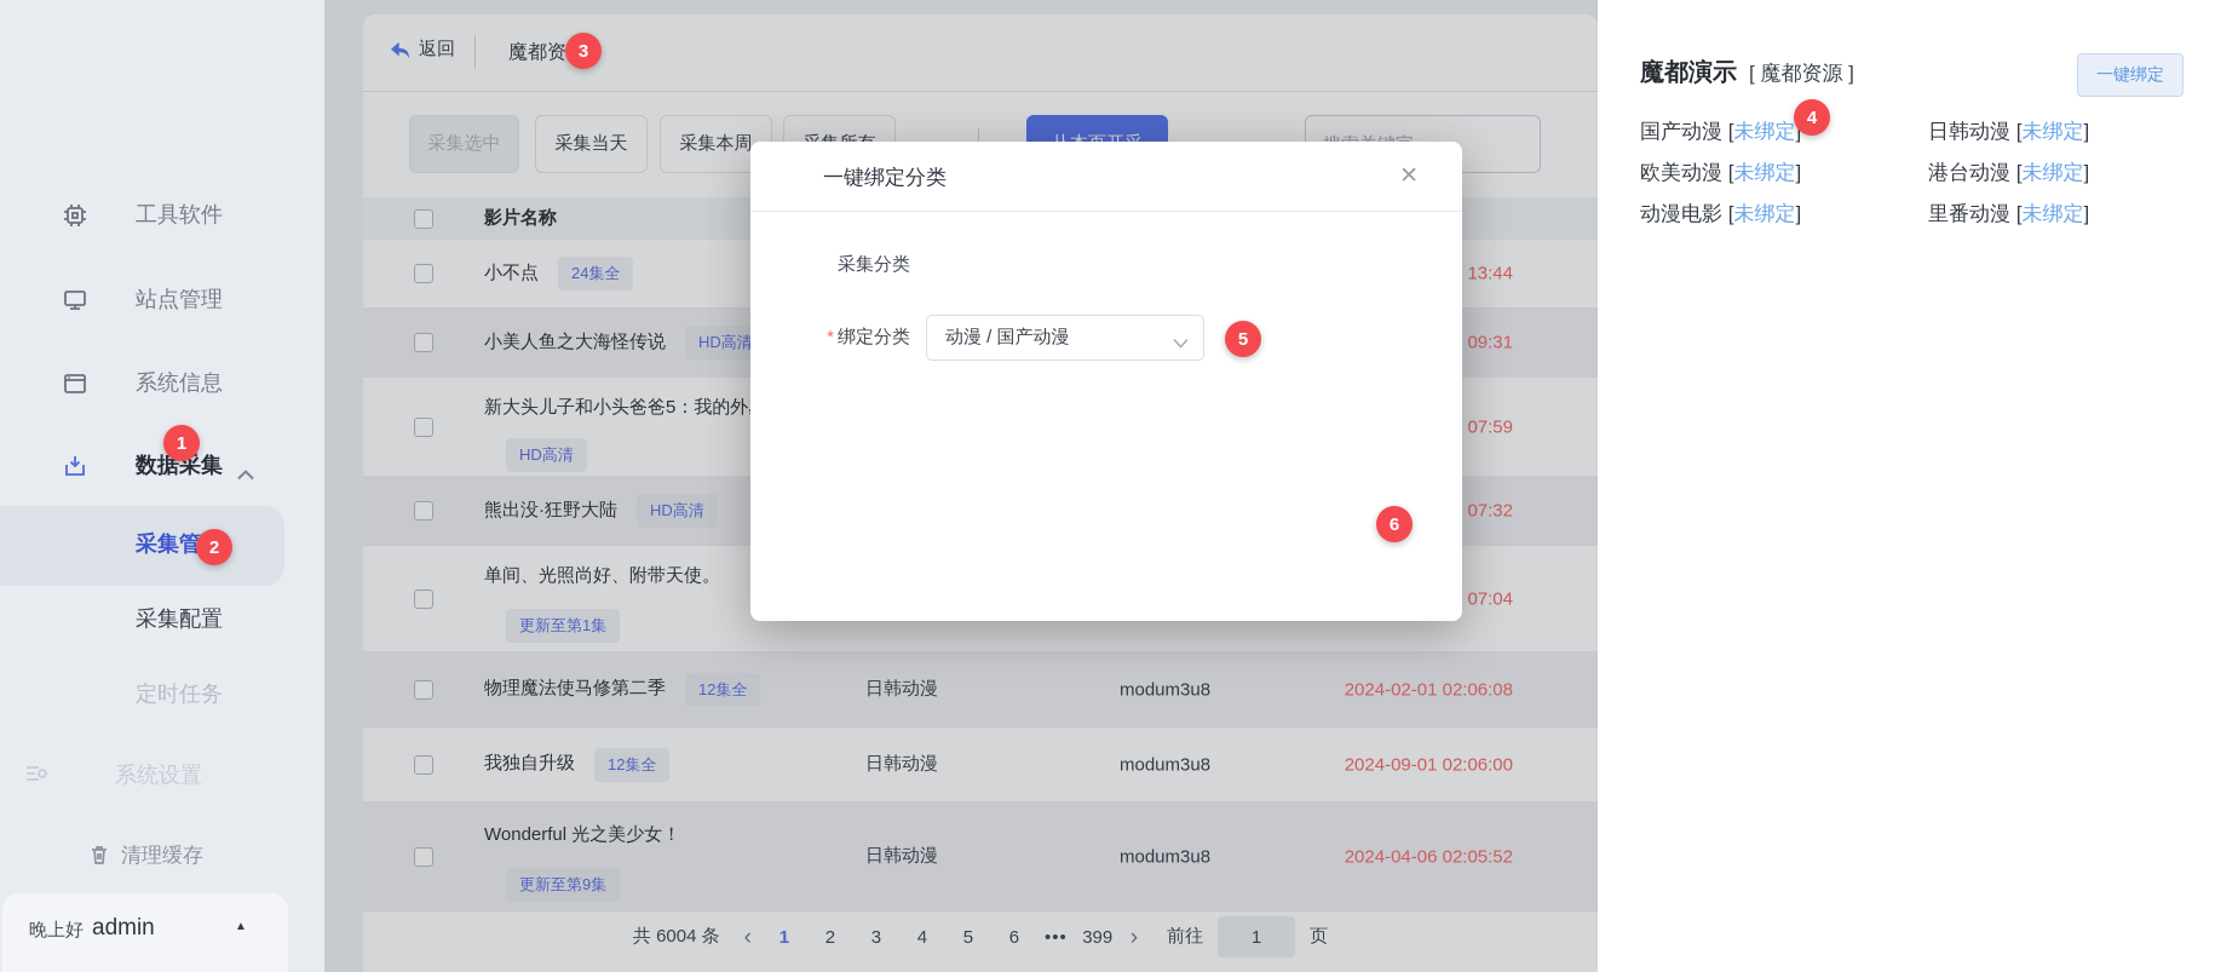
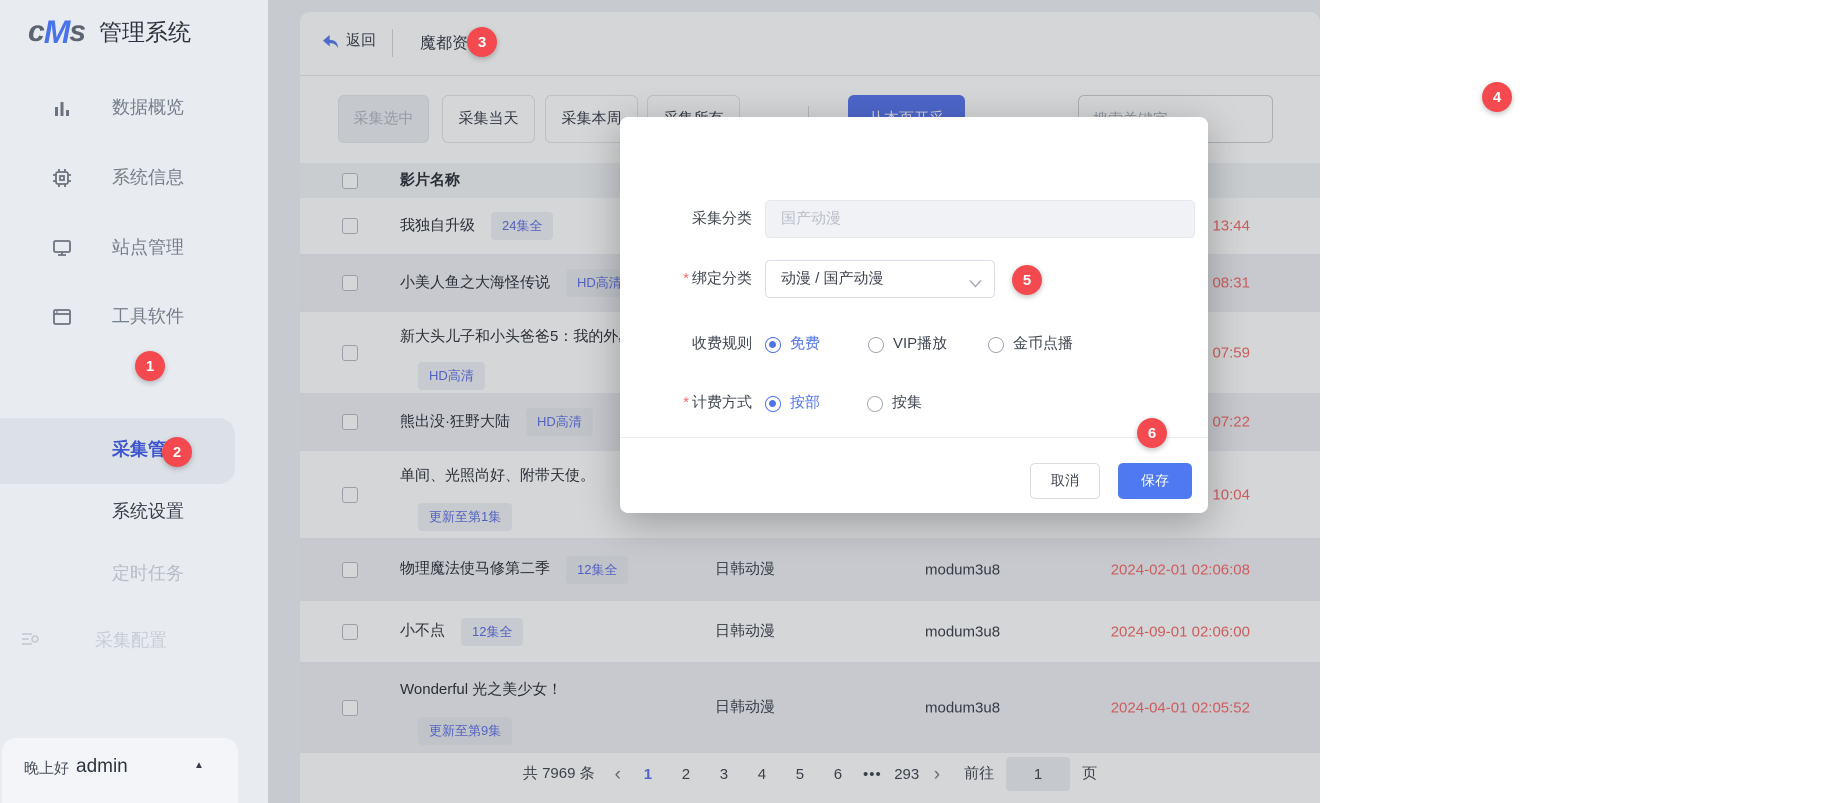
+ c
+ M
+ s
+ 管理系统
+ 数据概览
- 工具软件
+ 系统信息
  站点管理
- 系统信息
+ 工具软件
- 数据采集
  采集管
- 采集配置
+ 系统设置
  定时任务
- 系统设置
+ 采集配置
- 清理缓存
  晚上好
  admin
  ▲
  返回
  魔都资
  采集选中
  采集当天
  采集本周
  影片名称
- 小不点
+ 我独自升级
  24集全
  13:44
  小美人鱼之大海怪传说
  HD高清
- 09:31
+ 08:31
  新大头儿子和小头爸爸5：我的外
  HD高清
  07:59
  熊出没·狂野大陆
  HD高清
- 07:32
+ 07:22
  单间、光照尚好、附带天使。
  更新至第1集
- 07:04
+ 10:04
  物理魔法使马修第二季
  12集全
  日韩动漫
  modum3u8
  2024-02-01 02:06:08
- 我独自升级
+ 小不点
  12集全
  日韩动漫
  modum3u8
  2024-09-01 02:06:00
  Wonderful 光之美少女！
  更新至第9集
  日韩动漫
  modum3u8
- 2024-04-06 02:05:52
+ 2024-04-01 02:05:52
- 共 6004 条
+ 共 7969 条
  ‹
  1
  2
  3
  4
  5
  6
  •••
- 399
+ 293
  ›
  前往
  1
  页
- 魔都演示 [ 魔都资源 ]
- 一键绑定
- 国产动漫 [未绑定]
- 日韩动漫 [未绑定]
- 欧美动漫 [未绑定]
- 港台动漫 [未绑定]
- 动漫电影 [未绑定]
- 里番动漫 [未绑定]
- 一键绑定分类
- ✕
  采集分类
+ 国产动漫
  * 绑定分类
  动漫 / 国产动漫
+ 收费规则
+ 免费
+ VIP播放
+ 金币点播
+ * 计费方式
+ 按部
+ 按集
+ 取消
+ 保存
  1
  2
  3
  4
  5
  6
